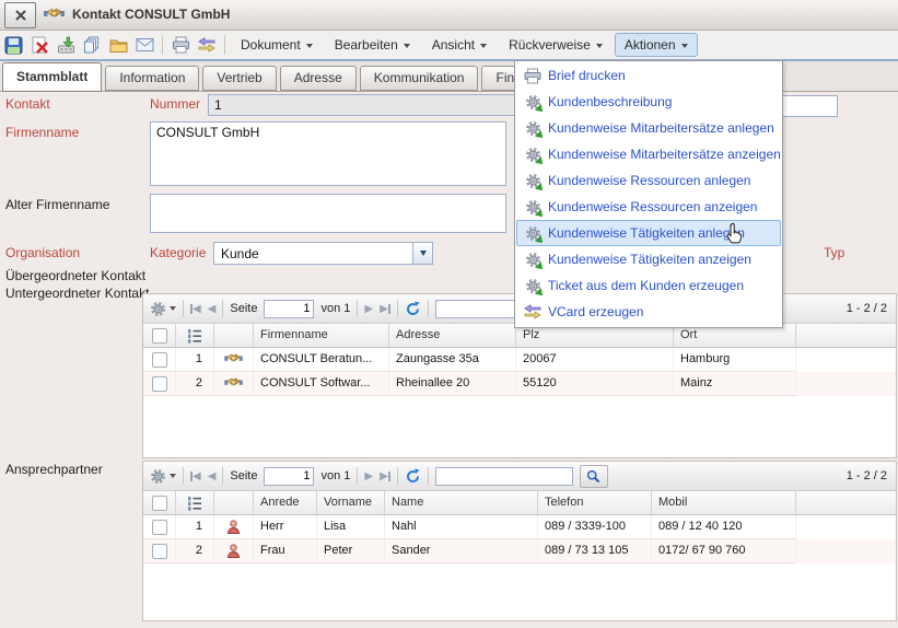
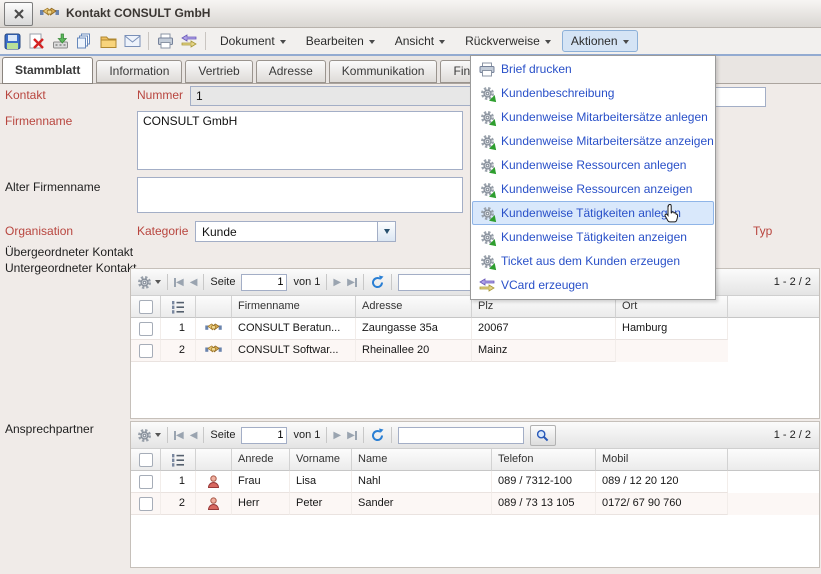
  Kontakt CONSULT GmbH
  Dokument
  Bearbeiten
  Ansicht
  Rückverweise
  Aktionen
  Stammblatt
  Information
  Vertrieb
  Adresse
  Kommunikation
  Kontakt
  Nummer
  1
  Firmenname
  CONSULT GmbH
  Alter Firmenname
  Organisation
  Kategorie
  Kunde
  Typ
  Übergeordneter Kontakt
  Untergeordneter Konta
  Ansprechpartner
  ◀
  ◀
  Seite
  1
  von 1
  ▶
  ▶
  1 - 2 / 2
  Firmenname
  Adresse
  Plz
  Ort
  1
  CONSULT Beratun...
  Zaungasse 35a
  20067
  Hamburg
  2
  CONSULT Softwar...
  Rheinallee 20
- 55120
  Mainz
  ◀
  ◀
  Seite
  1
  von 1
  ▶
  ▶
  1 - 2 / 2
  Anrede
  Vorname
  Name
  Telefon
  Mobil
  1
- Herr
+ Frau
  Lisa
  Nahl
- 089 / 3339-100
+ 089 / 7312-100
- 089 / 12 40 120
+ 089 / 12 20 120
  2
- Frau
+ Herr
  Peter
  Sander
  089 / 73 13 105
  0172/ 67 90 760
  Brief drucken
  Kundenbeschreibung
  Kundenweise Mitarbeitersätze anlegen
  Kundenweise Mitarbeitersätze anzeigen
  Kundenweise Ressourcen anlegen
  Kundenweise Ressourcen anzeigen
  Kundenweise Tätigkeiten anlegn
  Kundenweise Tätigkeiten anzeigen
  Ticket aus dem Kunden erzeugen
  VCard erzeugen
